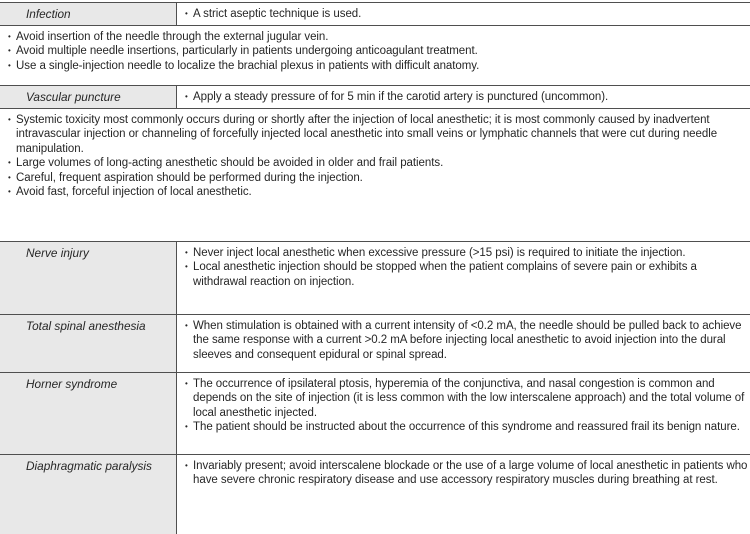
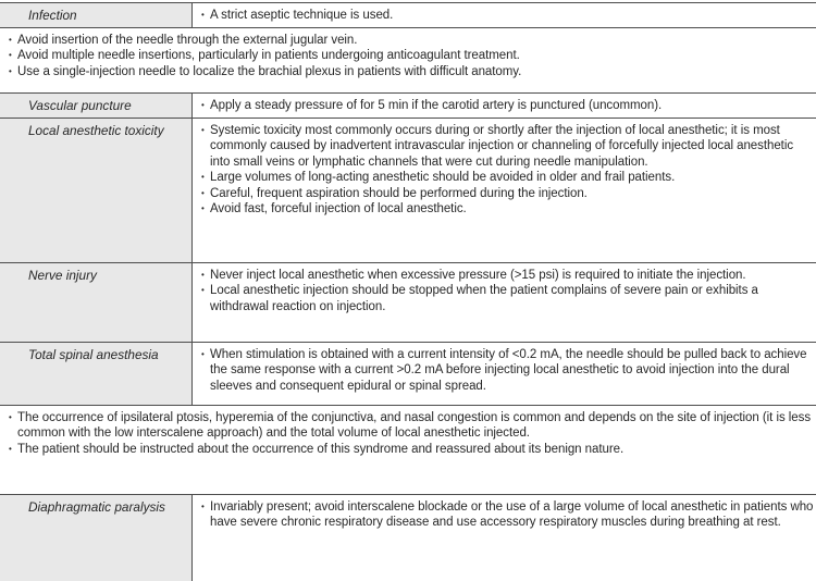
  Infection
  •
  A strict aseptic technique is used.
  •
  Avoid insertion of the needle through the external jugular vein.
  •
  Avoid multiple needle insertions, particularly in patients undergoing anticoagulant treatment.
  •
  Use a single-injection needle to localize the brachial plexus in patients with difficult anatomy.
  Vascular puncture
  •
  Apply a steady pressure of for 5 min if the carotid artery is punctured (uncommon).
+ Local anesthetic toxicity
  •
  Systemic toxicity most commonly occurs during or shortly after the injection of local anesthetic; it is most commonly caused by inadvertent intravascular injection or channeling of forcefully injected local anesthetic into small veins or lymphatic channels that were cut during needle manipulation.
  •
  Large volumes of long-acting anesthetic should be avoided in older and frail patients.
  •
  Careful, frequent aspiration should be performed during the injection.
  •
  Avoid fast, forceful injection of local anesthetic.
  Nerve injury
  •
  Never inject local anesthetic when excessive pressure (>15 psi) is required to initiate the injection.
  •
  Local anesthetic injection should be stopped when the patient complains of severe pain or exhibits a withdrawal reaction on injection.
  Total spinal anesthesia
  •
  When stimulation is obtained with a current intensity of <0.2 mA, the needle should be pulled back to achieve the same response with a current >0.2 mA before injecting local anesthetic to avoid injection into the dural sleeves and consequent epidural or spinal spread.
- Horner syndrome
  •
  The occurrence of ipsilateral ptosis, hyperemia of the conjunctiva, and nasal congestion is common and depends on the site of injection (it is less common with the low interscalene approach) and the total volume of local anesthetic injected.
  •
- The patient should be instructed about the occurrence of this syndrome and reassured frail its benign nature.
+ The patient should be instructed about the occurrence of this syndrome and reassured about its benign nature.
  Diaphragmatic paralysis
  •
  Invariably present; avoid interscalene blockade or the use of a large volume of local anesthetic in patients who have severe chronic respiratory disease and use accessory respiratory muscles during breathing at rest.
